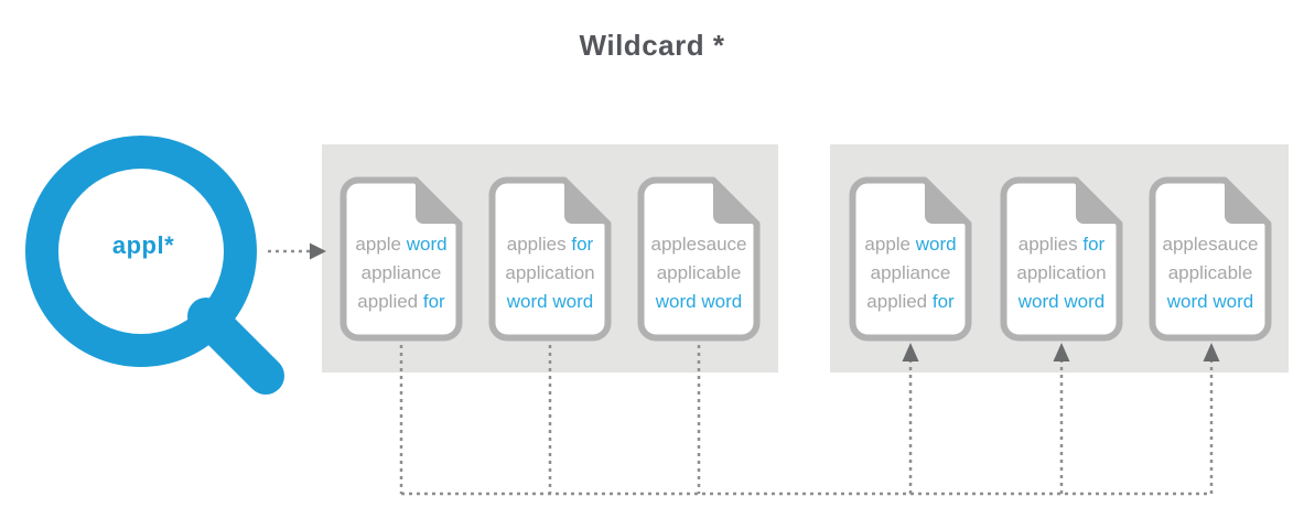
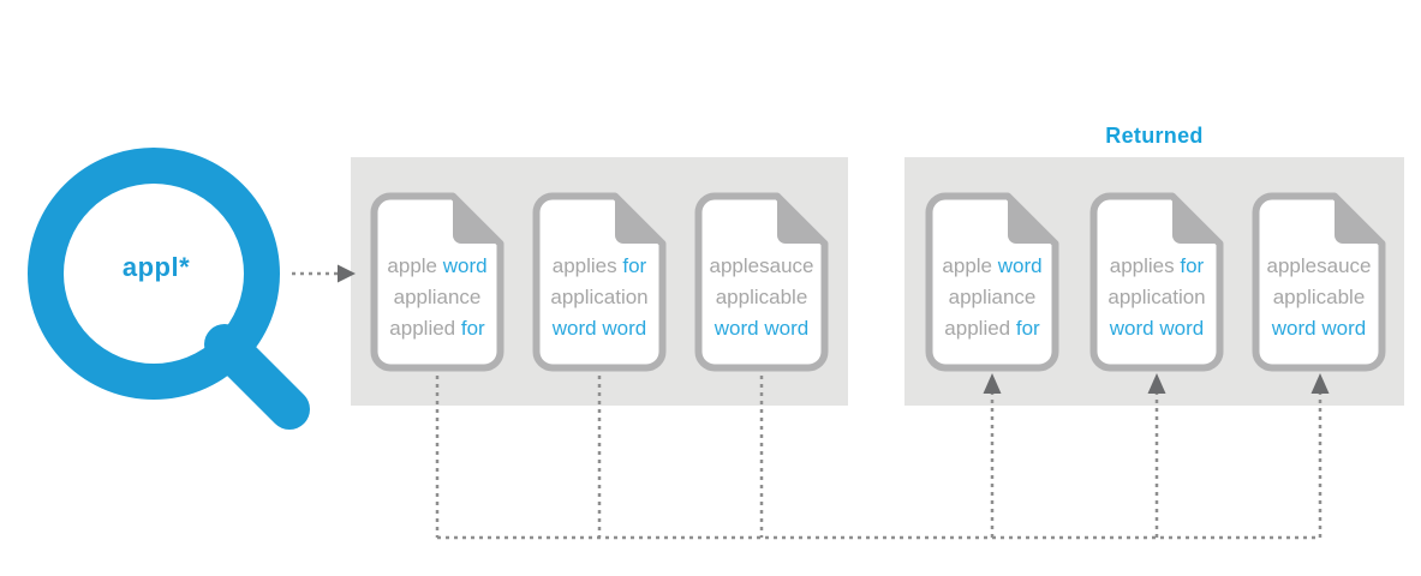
- Wildcard *
  appl*
+ Returned
  apple word
  appliance
  applied for
  applies for
  application
  word word
  applesauce
  applicable
  word word
  apple word
  appliance
  applied for
  applies for
  application
  word word
  applesauce
  applicable
  word word
